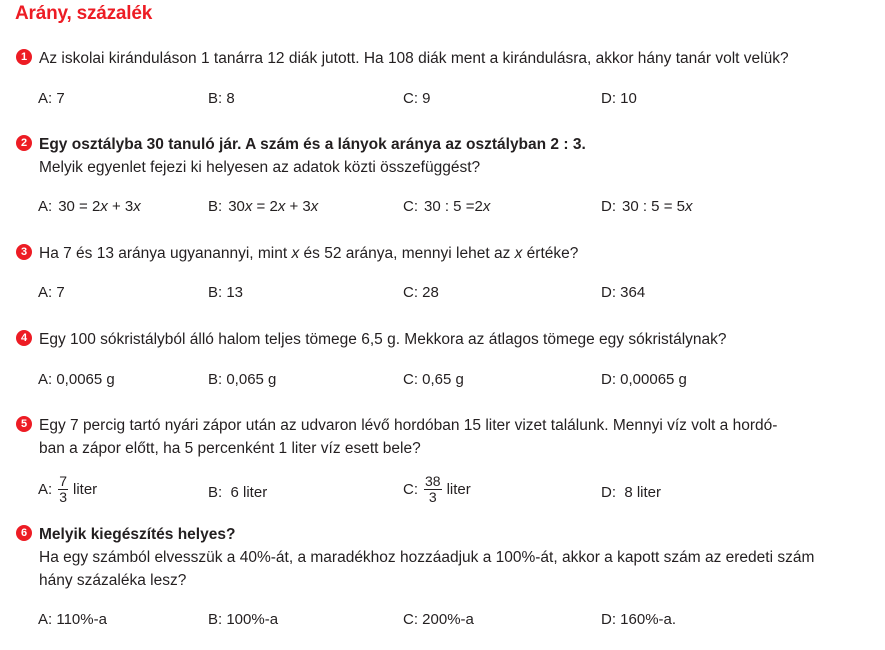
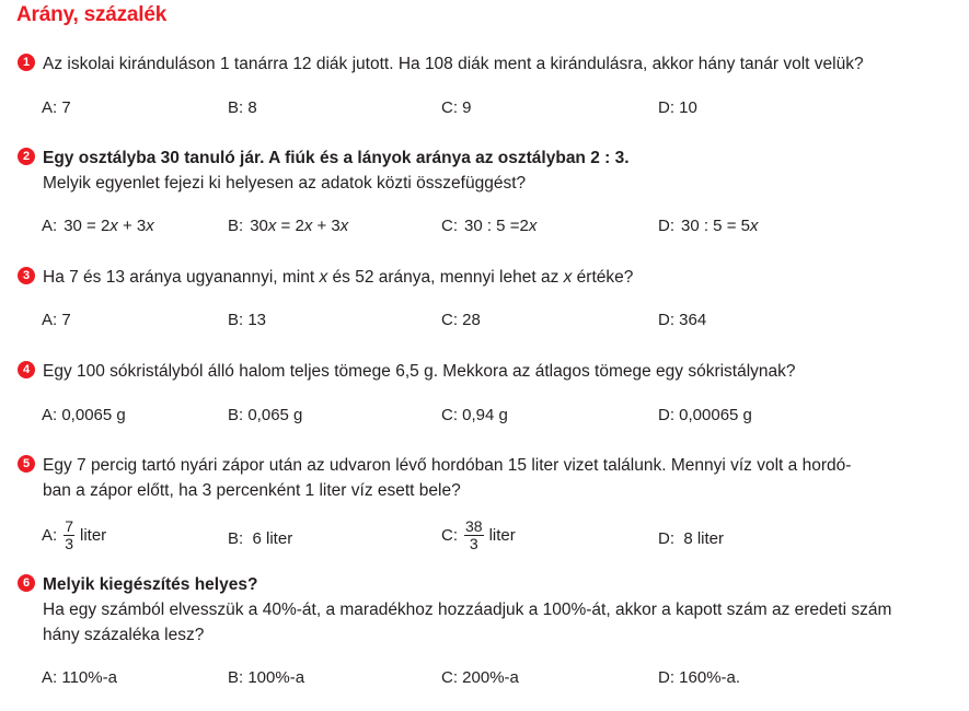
  Arány, százalék
  1
  Az iskolai kiránduláson 1 tanárra 12 diák jutott. Ha 108 diák ment a kirándulásra, akkor hány tanár volt velük?
  A: 7
  B: 8
  C: 9
  D: 10
  2
- Egy osztályba 30 tanuló jár. A szám és a lányok aránya az osztályban 2 : 3.
+ Egy osztályba 30 tanuló jár. A fiúk és a lányok aránya az osztályban 2 : 3.
  Melyik egyenlet fejezi ki helyesen az adatok közti összefüggést?
  A:
  30 = 2
  x
  + 3
  x
  B:
  30
  x
  = 2
  x
  + 3
  x
  C:
  30 : 5 =2
  x
  D:
  30 : 5 = 5
  x
  3
  Ha 7 és 13 aránya ugyanannyi, mint x és 52 aránya, mennyi lehet az x értéke?
  A: 7
  B: 13
  C: 28
  D: 364
  4
  Egy 100 sókristályból álló halom teljes tömege 6,5 g. Mekkora az átlagos tömege egy sókristálynak?
  A: 0,0065 g
  B: 0,065 g
- C: 0,65 g
+ C: 0,94 g
  D: 0,00065 g
  5
  Egy 7 percig tartó nyári zápor után az udvaron lévő hordóban 15 liter vizet találunk. Mennyi víz volt a hordó-
- ban a zápor előtt, ha 5 percenként 1 liter víz esett bele?
+ ban a zápor előtt, ha 3 percenként 1 liter víz esett bele?
  A:
  7
  3
  liter
  B: 6 liter
  C:
  38
  3
  liter
  D: 8 liter
  6
  Melyik kiegészítés helyes?
  Ha egy számból elvesszük a 40%-át, a maradékhoz hozzáadjuk a 100%-át, akkor a kapott szám az eredeti szám
  hány százaléka lesz?
  A: 110%-a
  B: 100%-a
  C: 200%-a
  D: 160%-a.
